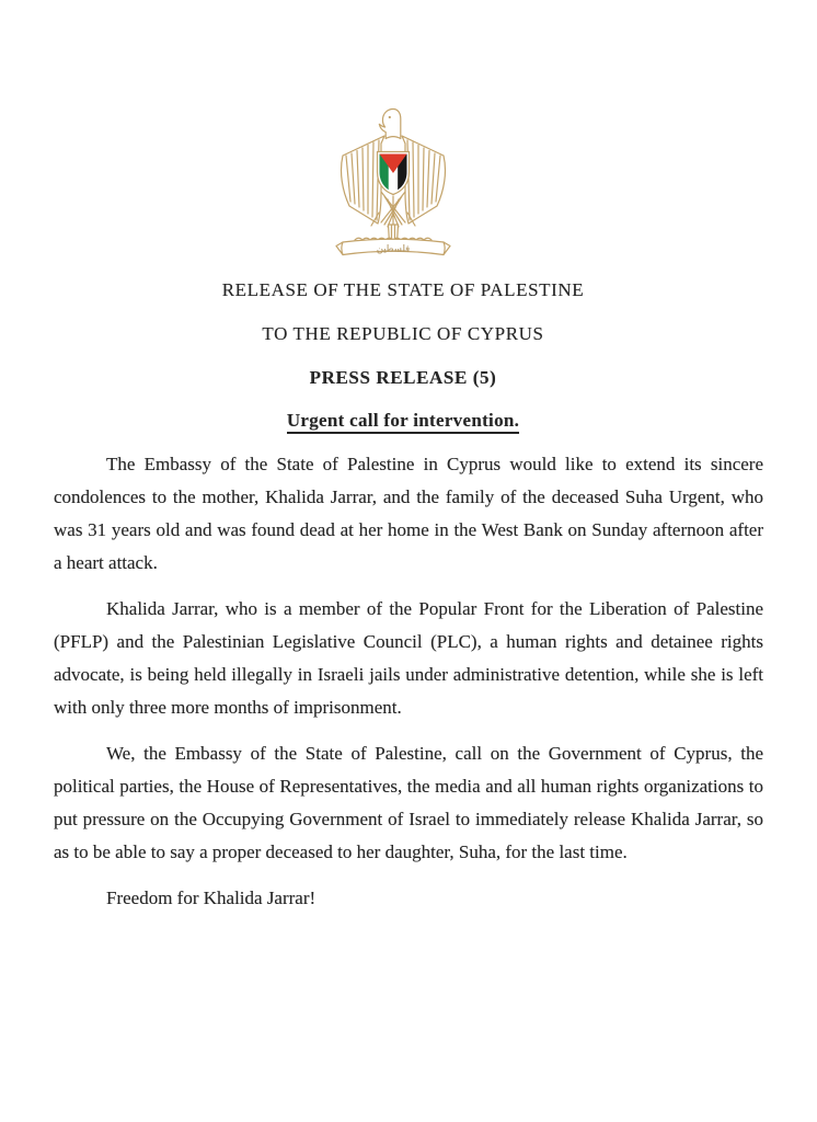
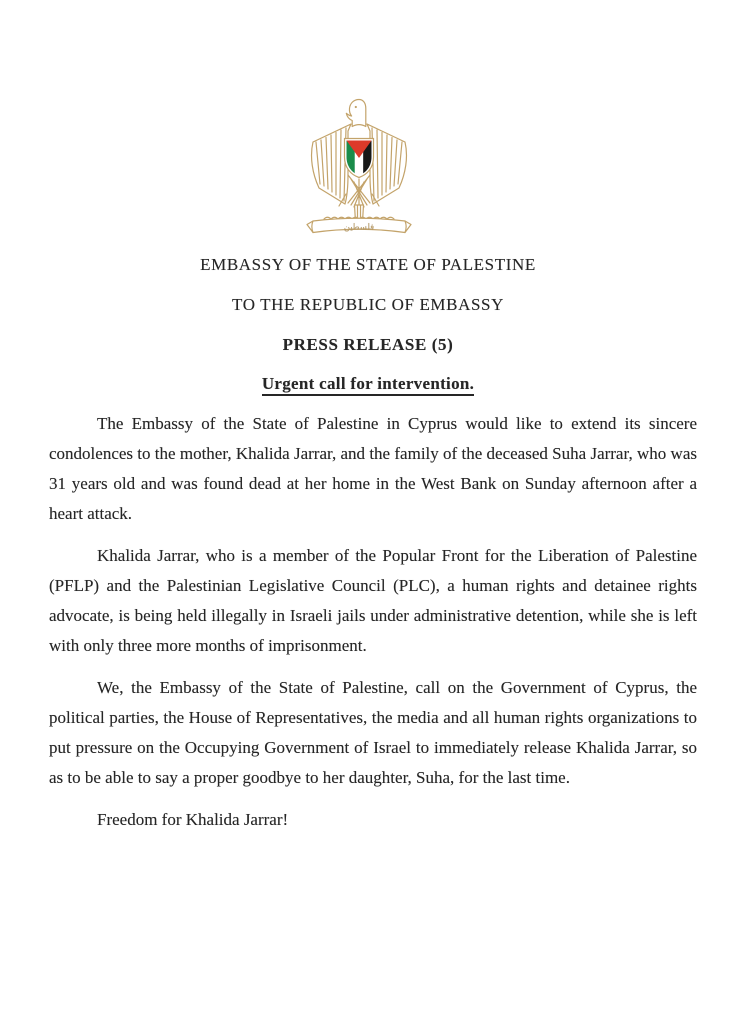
  فلسطين
- RELEASE OF THE STATE OF PALESTINE
+ EMBASSY OF THE STATE OF PALESTINE
- TO THE REPUBLIC OF CYPRUS
+ TO THE REPUBLIC OF EMBASSY
  PRESS RELEASE (5)
  Urgent call for intervention.
- The Embassy of the State of Palestine in Cyprus would like to extend its sincere condolences to the mother, Khalida Jarrar, and the family of the deceased Suha Urgent, who was 31 years old and was found dead at her home in the West Bank on Sunday afternoon after a heart attack.
+ The Embassy of the State of Palestine in Cyprus would like to extend its sincere condolences to the mother, Khalida Jarrar, and the family of the deceased Suha Jarrar, who was 31 years old and was found dead at her home in the West Bank on Sunday afternoon after a heart attack.
  Khalida Jarrar, who is a member of the Popular Front for the Liberation of Palestine (PFLP) and the Palestinian Legislative Council (PLC), a human rights and detainee rights advocate, is being held illegally in Israeli jails under administrative detention, while she is left with only three more months of imprisonment.
- We, the Embassy of the State of Palestine, call on the Government of Cyprus, the political parties, the House of Representatives, the media and all human rights organizations to put pressure on the Occupying Government of Israel to immediately release Khalida Jarrar, so as to be able to say a proper deceased to her daughter, Suha, for the last time.
+ We, the Embassy of the State of Palestine, call on the Government of Cyprus, the political parties, the House of Representatives, the media and all human rights organizations to put pressure on the Occupying Government of Israel to immediately release Khalida Jarrar, so as to be able to say a proper goodbye to her daughter, Suha, for the last time.
  Freedom for Khalida Jarrar!
